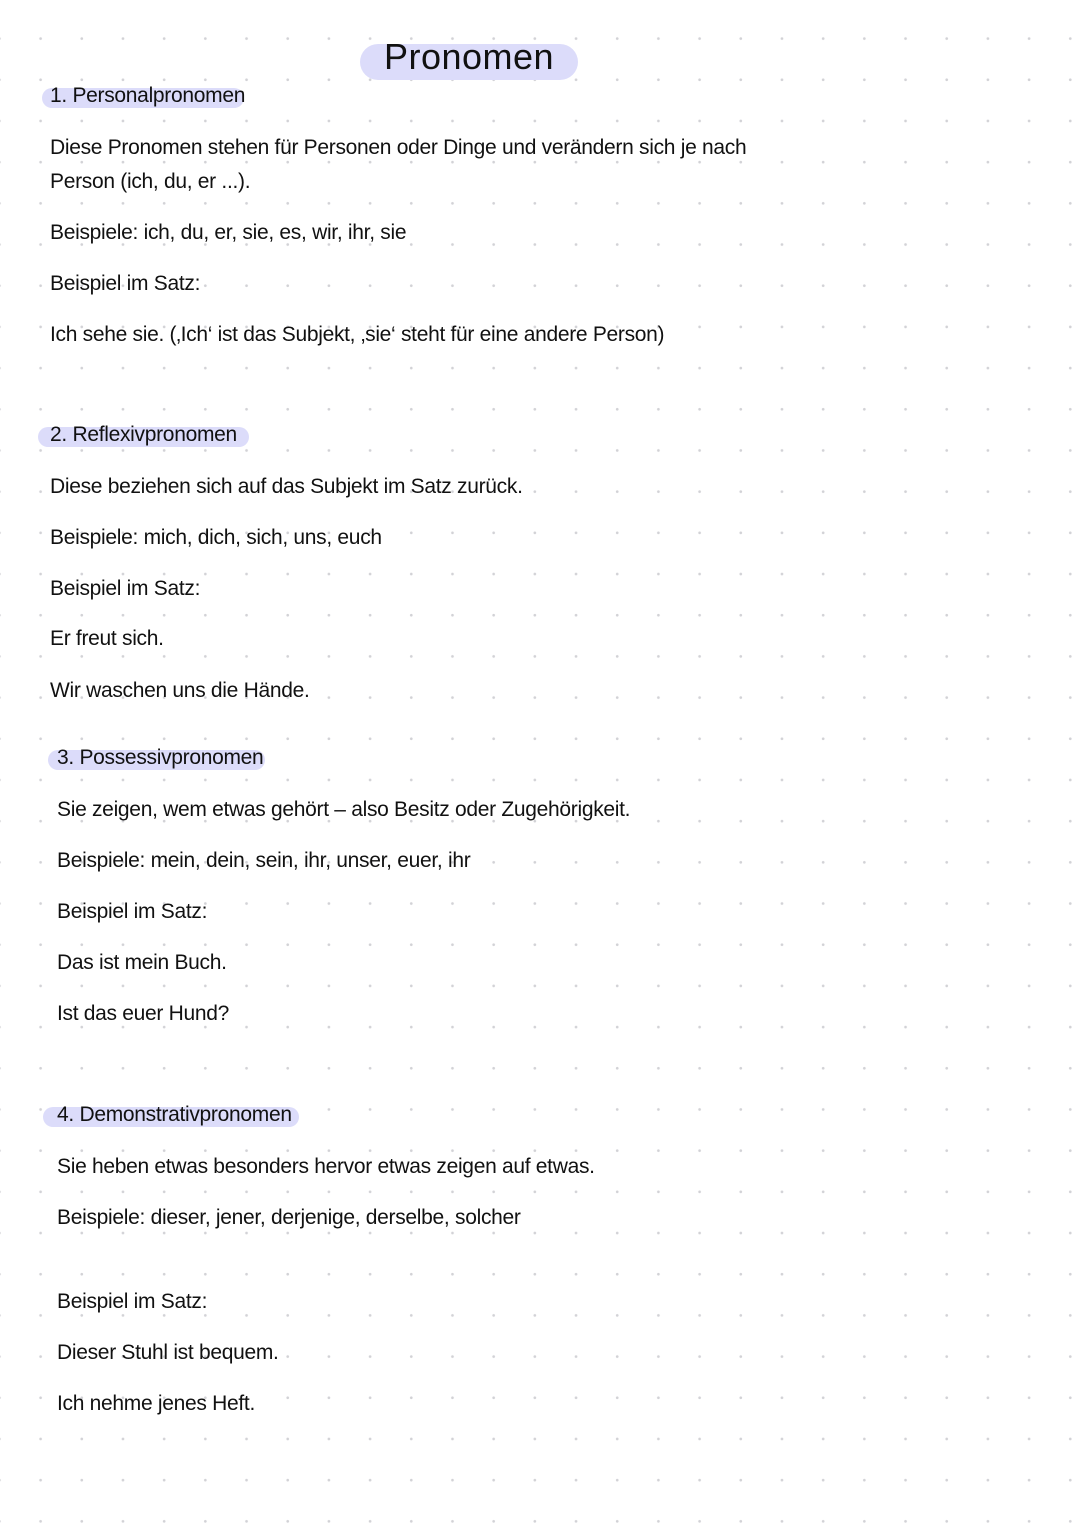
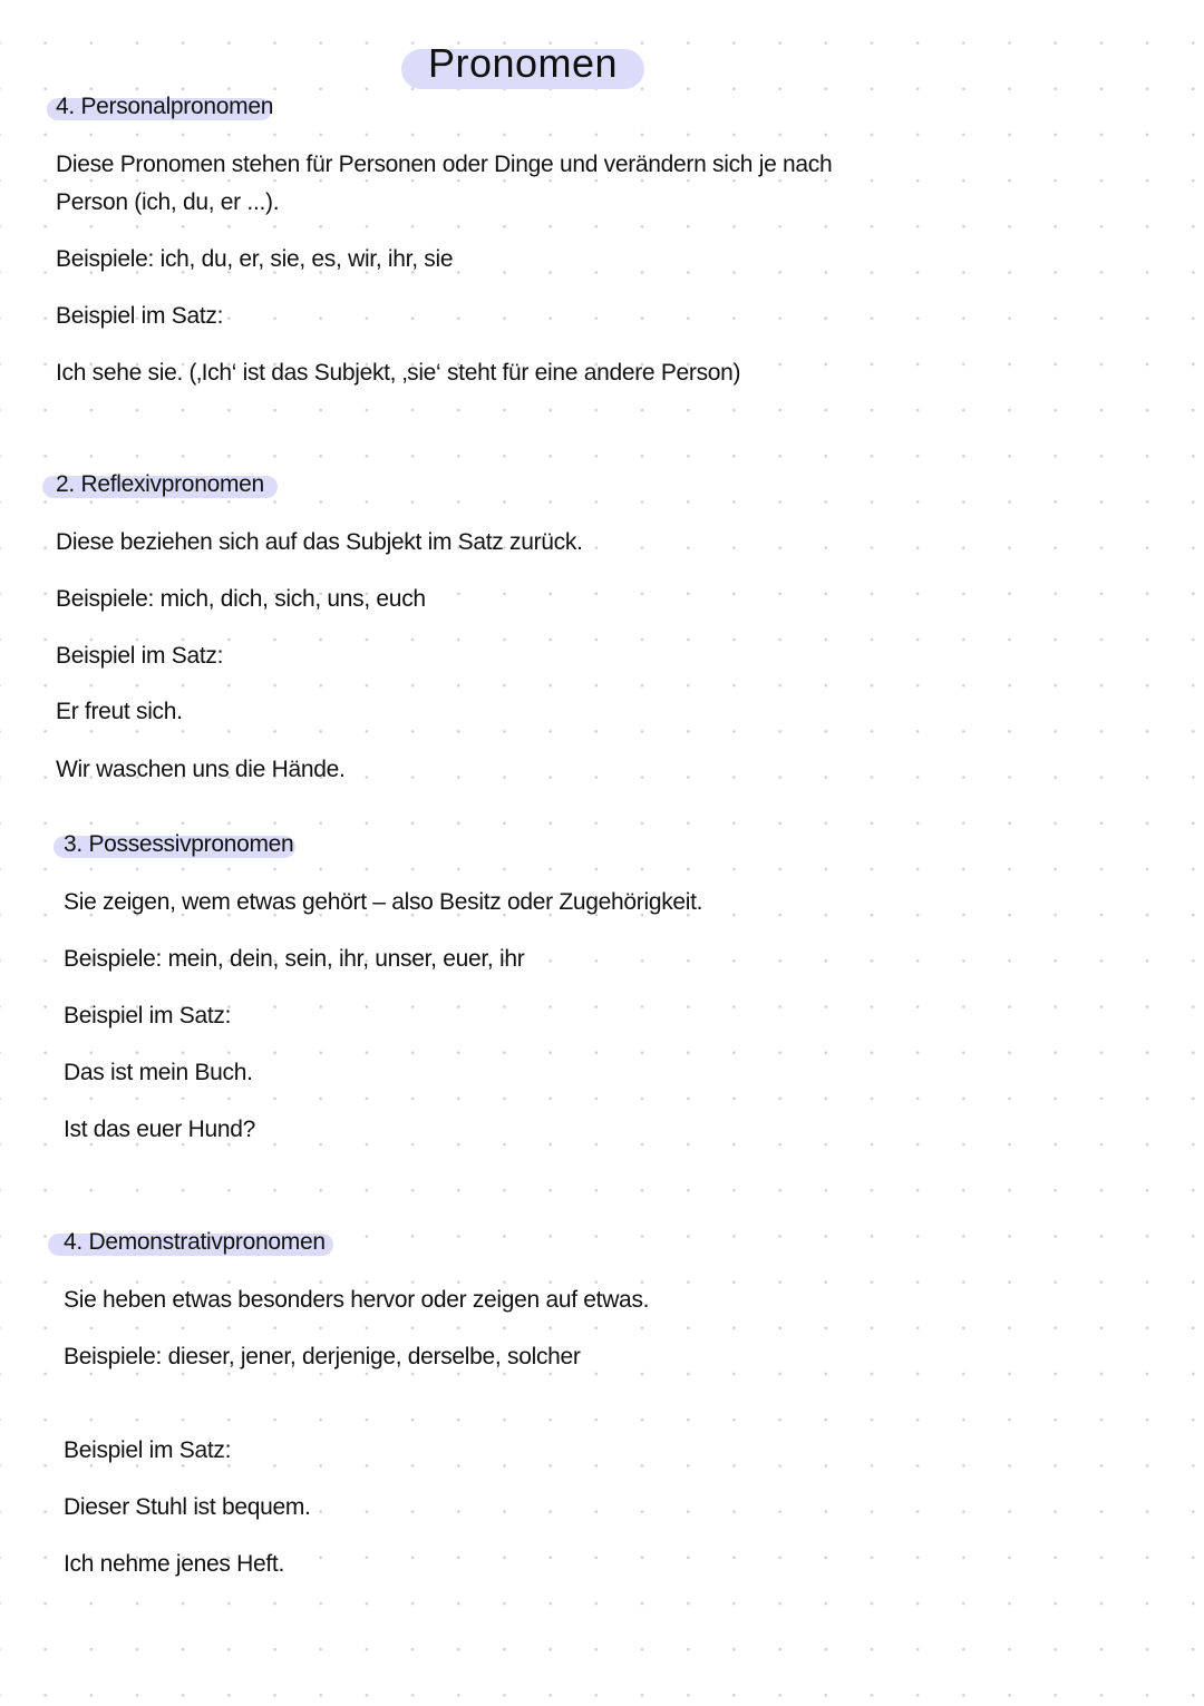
  Pronomen
- 1. Personalpronomen
+ 4. Personalpronomen
  Diese Pronomen stehen für Personen oder Dinge und verändern sich je nach
  Person (ich, du, er ...).
  Beispiele: ich, du, er, sie, es, wir, ihr, sie
  Beispiel im Satz:
  Ich sehe sie. (‚Ich‘ ist das Subjekt, ‚sie‘ steht für eine andere Person)
  2. Reflexivpronomen
  Diese beziehen sich auf das Subjekt im Satz zurück.
  Beispiele: mich, dich, sich, uns, euch
  Beispiel im Satz:
  Er freut sich.
  Wir waschen uns die Hände.
  3. Possessivpronomen
  Sie zeigen, wem etwas gehört – also Besitz oder Zugehörigkeit.
  Beispiele: mein, dein, sein, ihr, unser, euer, ihr
  Beispiel im Satz:
  Das ist mein Buch.
  Ist das euer Hund?
  4. Demonstrativpronomen
- Sie heben etwas besonders hervor etwas zeigen auf etwas.
+ Sie heben etwas besonders hervor oder zeigen auf etwas.
  Beispiele: dieser, jener, derjenige, derselbe, solcher
  Beispiel im Satz:
  Dieser Stuhl ist bequem.
  Ich nehme jenes Heft.
